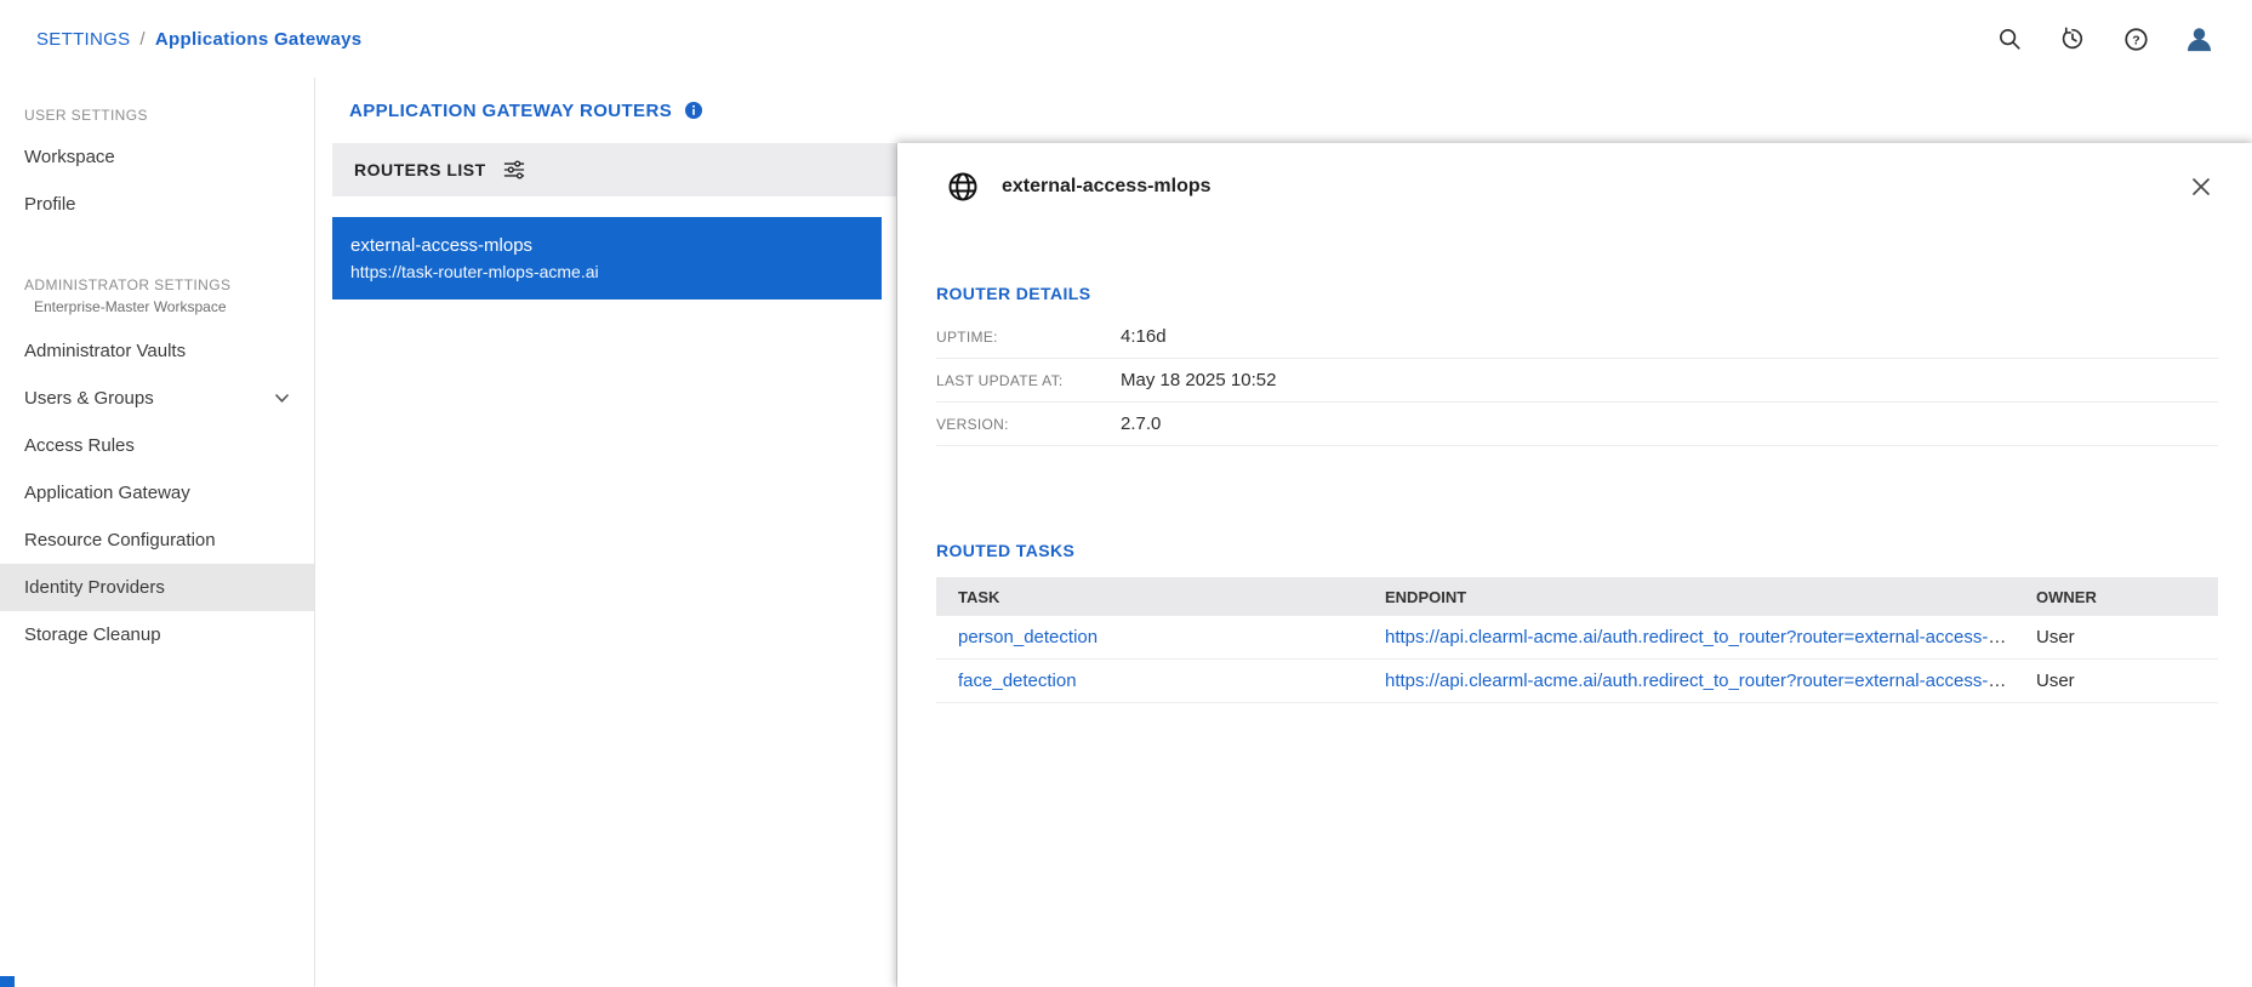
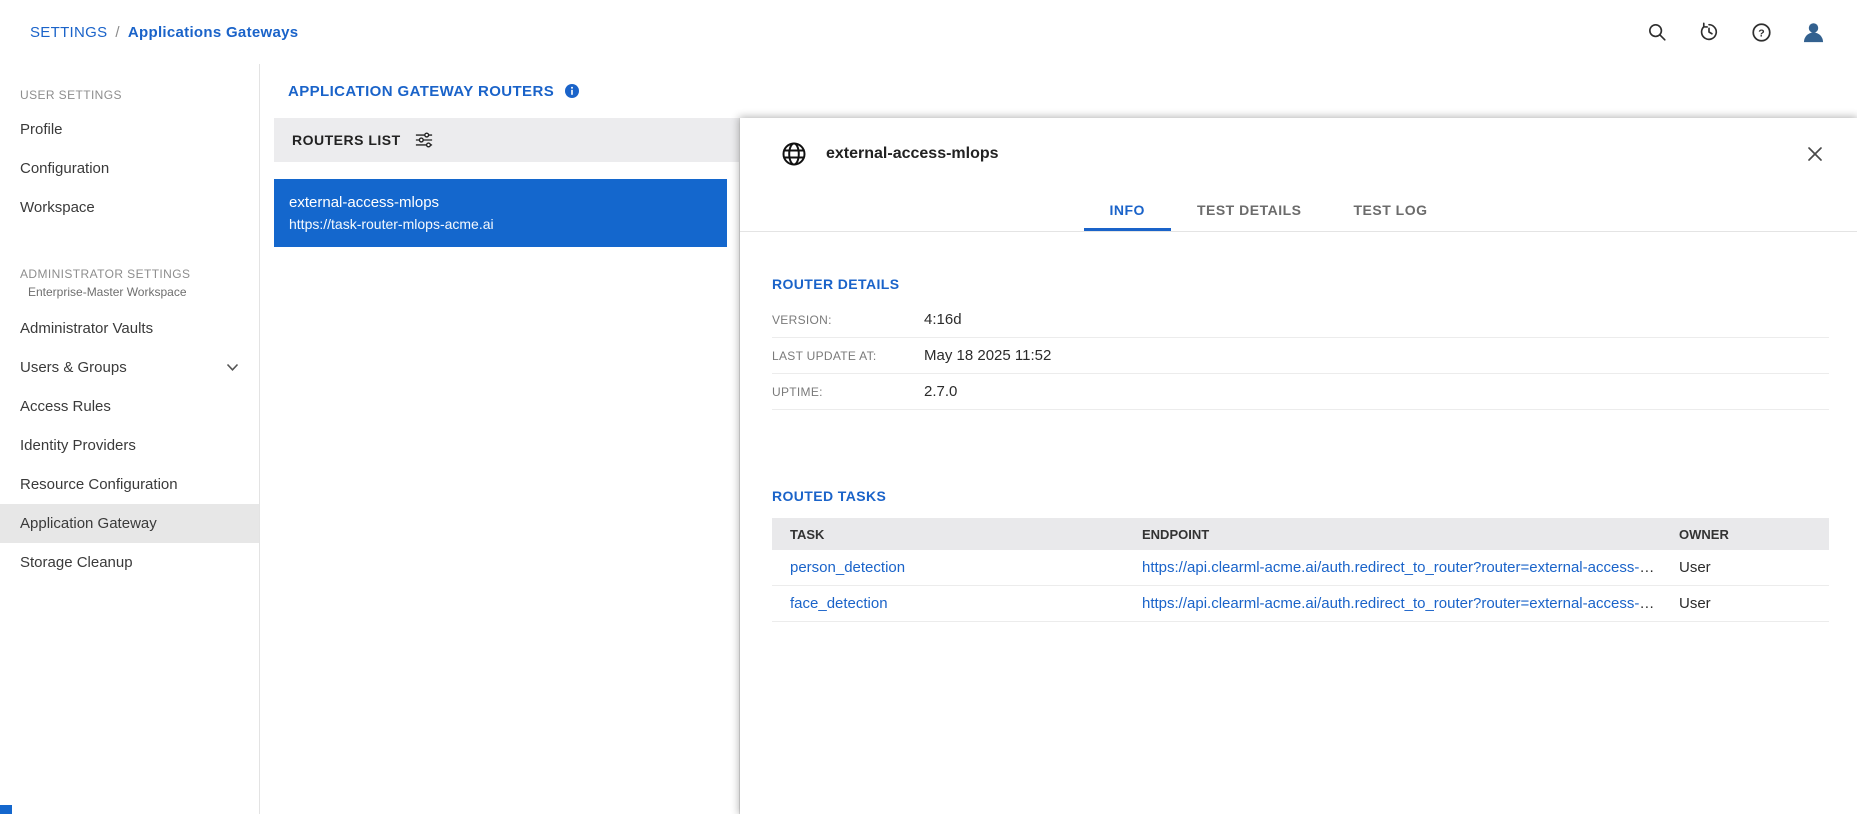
  SETTINGS
  /
  Applications Gateways
  ?
  USER SETTINGS
- Workspace
+ Profile
+ Configuration
- Profile
+ Workspace
  ADMINISTRATOR SETTINGS
  Enterprise-Master Workspace
  Administrator Vaults
  Users & Groups
  Access Rules
- Application Gateway
+ Identity Providers
  Resource Configuration
- Identity Providers
+ Application Gateway
  Storage Cleanup
  APPLICATION GATEWAY ROUTERS
  ROUTERS LIST
  external-access-mlops
  https://task-router-mlops-acme.ai
  external-access-mlops
+ INFO
+ TEST DETAILS
+ TEST LOG
  ROUTER DETAILS
- UPTIME:
+ VERSION:
  4:16d
  LAST UPDATE AT:
- May 18 2025 10:52
+ May 18 2025 11:52
- VERSION:
+ UPTIME:
  2.7.0
  ROUTED TASKS
  TASK
  ENDPOINT
  OWNER
  person_detection
  https://api.clearml-acme.ai/auth.redirect_to_router?router=external-access-mlops
  User
  face_detection
  https://api.clearml-acme.ai/auth.redirect_to_router?router=external-access-mlops
  User
